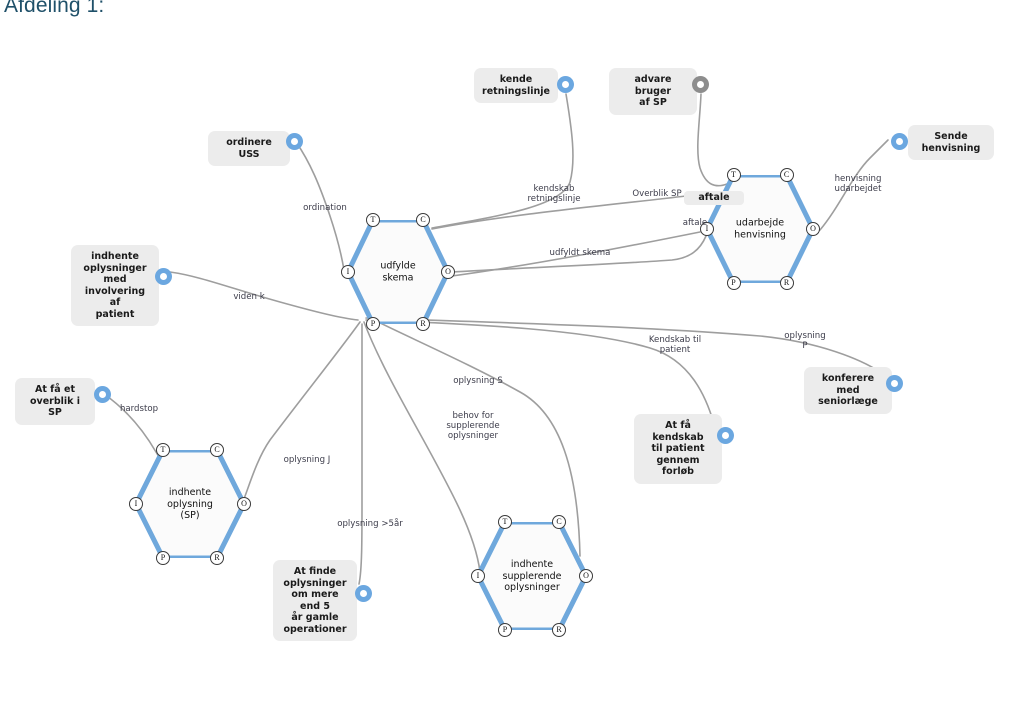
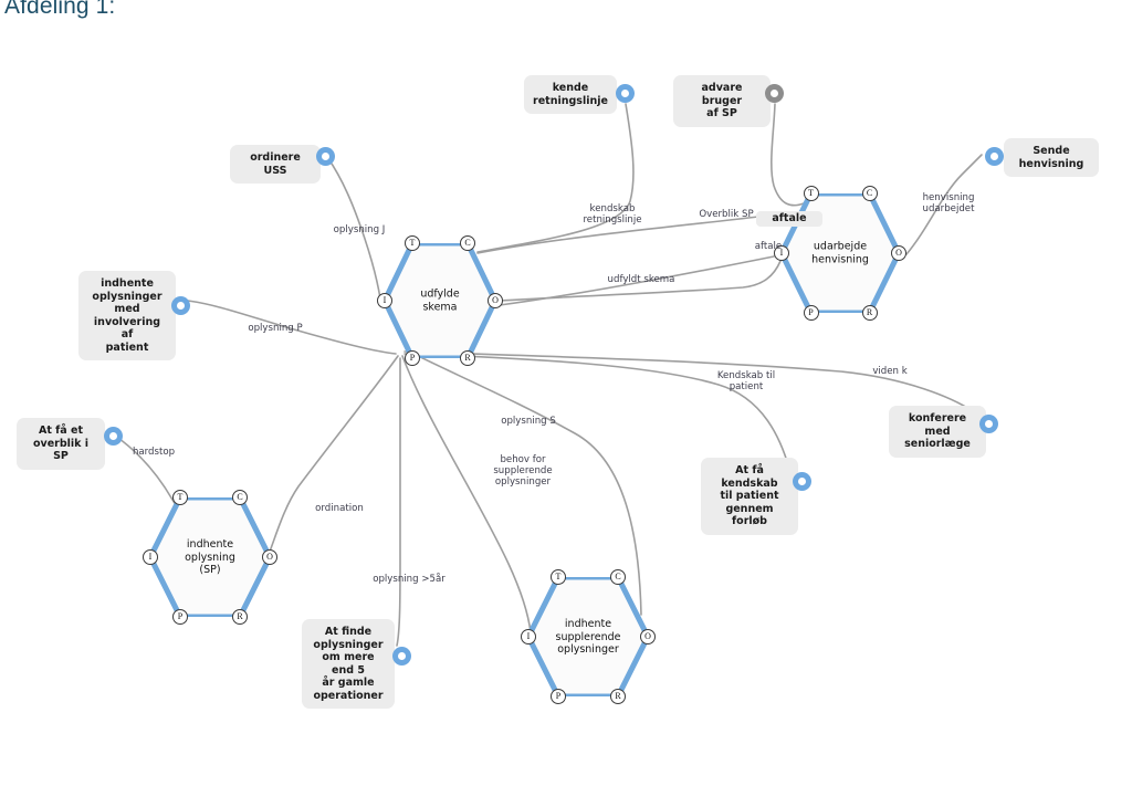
  Afdeling 1:
  kende
  retningslinje
  advare bruger
  af SP
  ordinere USS
  Sende
  henvisning
  indhente
  oplysninger
  med
  involvering af
  patient
  At få et
  overblik i SP
  At få kendskab
  til patient
  gennem forløb
  konferere med
  seniorlæge
  At finde
  oplysninger
  om mere end 5
  år gamle
  operationer
  udfylde
  skema
  T
  C
  O
  R
  P
  I
  udarbejde
  henvisning
  T
  C
  O
  R
  P
  I
  indhente
  oplysning
  (SP)
  T
  C
  O
  R
  P
  I
  indhente
  supplerende
  oplysninger
  T
  C
  O
  R
  P
  I
- ordination
+ oplysning J
  kendskab
  retningslinje
  Overblik SP
  aftale
  aftale
  udfyldt skema
  henvisning
  udarbejdet
- viden k
+ oplysning P
  hardstop
  Kendskab til
  patient
- oplysning P
+ viden k
  oplysning S
  behov for
  supplerende
  oplysninger
- oplysning J
+ ordination
  oplysning >5år
